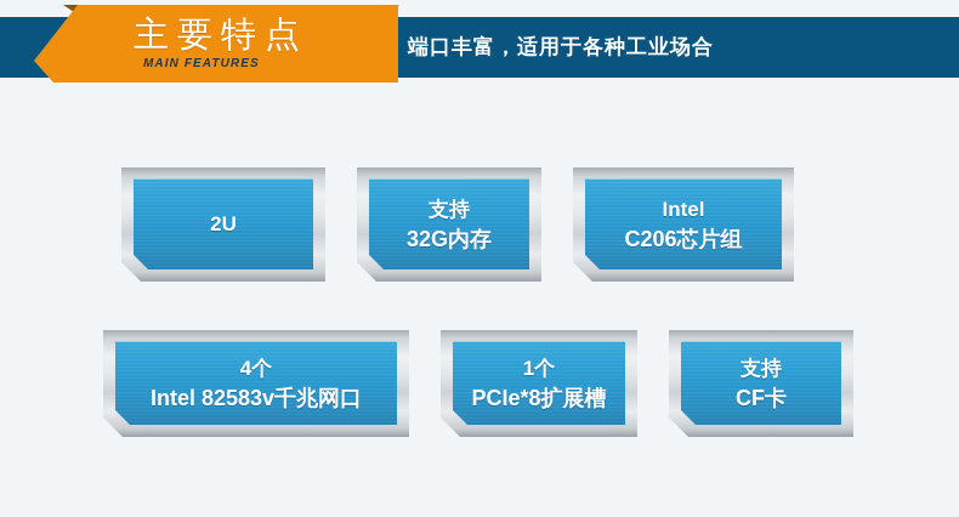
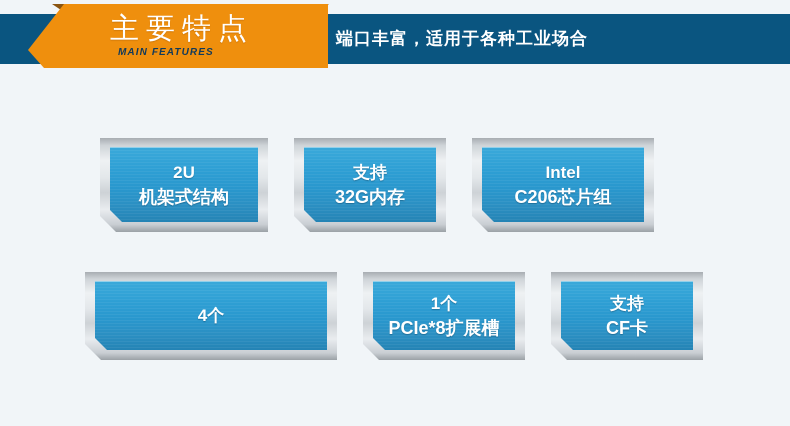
  主要特点
  MAIN FEATURES
  端口丰富，适用于各种工业场合
  2U
+ 机架式结构
  支持
  32G内存
  Intel
  C206芯片组
  4个
- Intel 82583v千兆网口
  1个
  PCIe*8扩展槽
  支持
  CF卡
